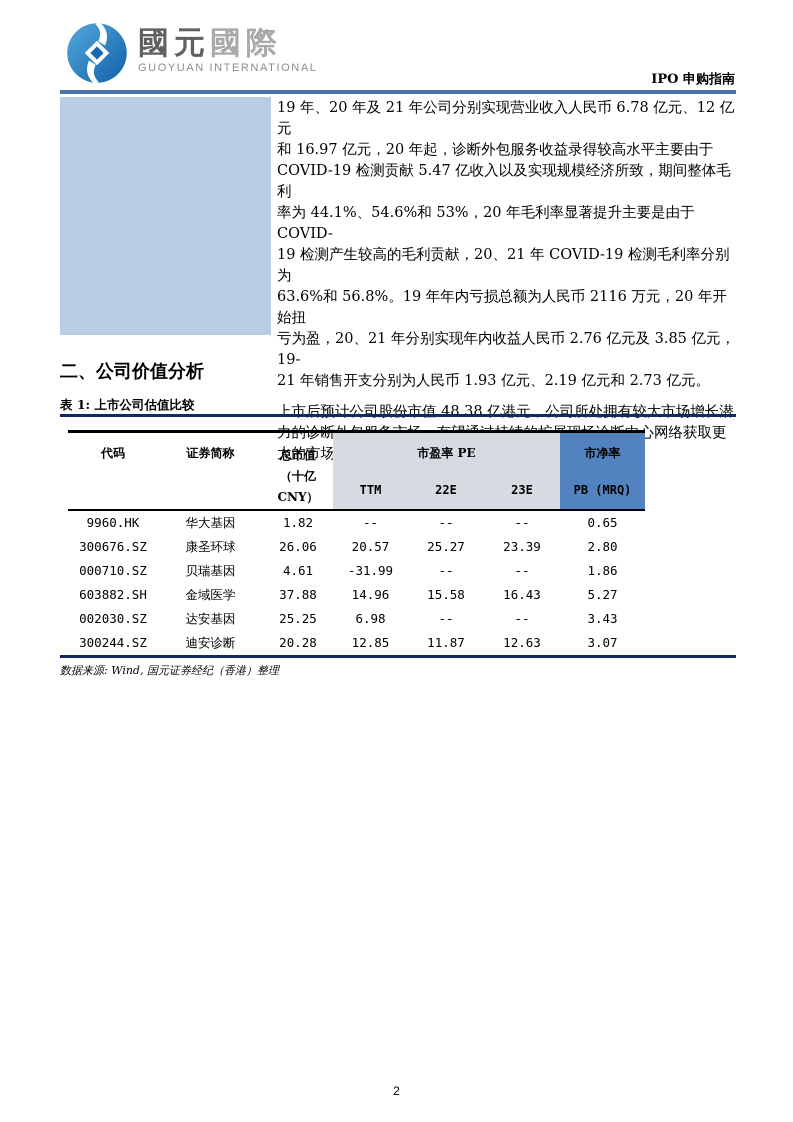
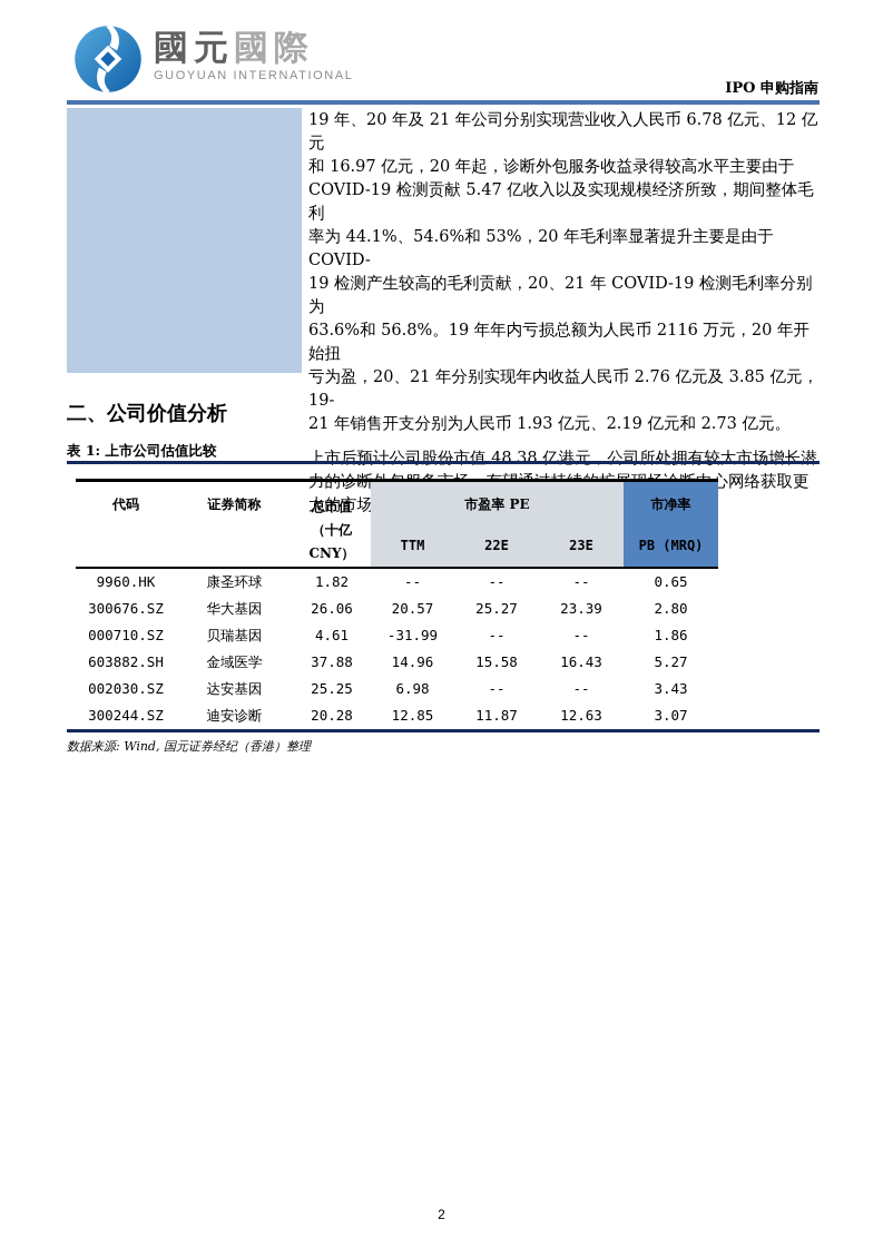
  國元國際
  GUOYUAN INTERNATIONAL
  IPO 申购指南
  19 年、20 年及 21 年公司分别实现营业收入人民币 6.78 亿元、12 亿元
  和 16.97 亿元，20 年起，诊断外包服务收益录得较高水平主要由于
  COVID-19 检测贡献 5.47 亿收入以及实现规模经济所致，期间整体毛利
  率为 44.1%、54.6%和 53%，20 年毛利率显著提升主要是由于 COVID-
  19 检测产生较高的毛利贡献，20、21 年 COVID-19 检测毛利率分别为
  63.6%和 56.8%。19 年年内亏损总额为人民币 2116 万元，20 年开始扭
  亏为盈，20、21 年分别实现年内收益人民币 2.76 亿元及 3.85 亿元，19-
  21 年销售开支分别为人民币 1.93 亿元、2.19 亿元和 2.73 亿元。
  上市后预计公司股份市值 48.38 亿港元，公司所处拥有较大市场增长潜
  二、公司价值分析
  表 1: 上市公司估值比较
  代码
  证券简称
  总市值
  （十亿
  CNY）
  市盈率 PE
  TTM
  22E
  23E
  市净率
  PB (MRQ)
  9960.HK
- 华大基因
+ 康圣环球
  1.82
  --
  --
  --
  0.65
  300676.SZ
- 康圣环球
+ 华大基因
  26.06
  20.57
  25.27
  23.39
  2.80
  000710.SZ
  贝瑞基因
  4.61
  -31.99
  --
  --
  1.86
  603882.SH
  金域医学
  37.88
  14.96
  15.58
  16.43
  5.27
  002030.SZ
  达安基因
  25.25
  6.98
  --
  --
  3.43
  300244.SZ
  迪安诊断
  20.28
  12.85
  11.87
  12.63
  3.07
  数据来源: Wind, 国元证券经纪（香港）整理
  2
